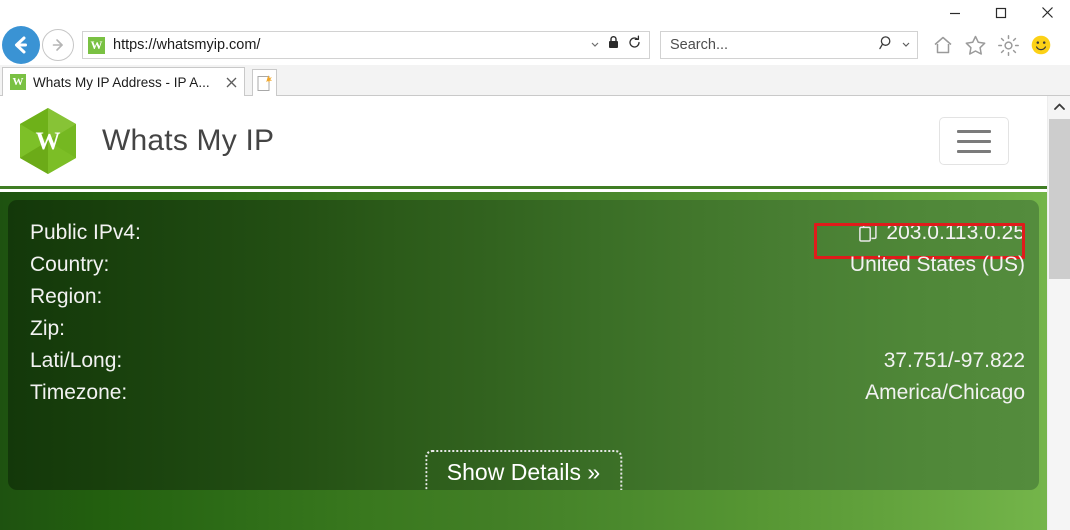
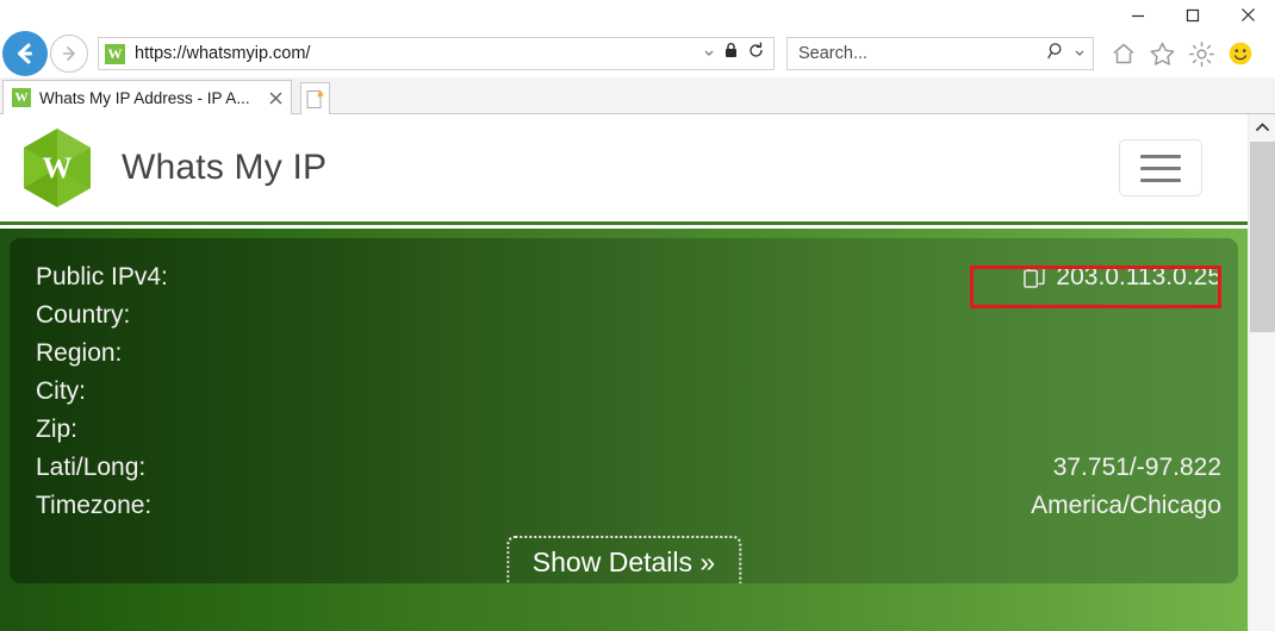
  W
  https://whatsmyip.com/
  Search...
  W
  Whats My IP Address - IP A...
  W
  Whats My IP
  Public IPv4:
  203.0.113.0.25
  Country:
- United States (US)
  Region:
+ City:
  Zip:
  Lati/Long:
  37.751/-97.822
  Timezone:
  America/Chicago
  Show Details »
